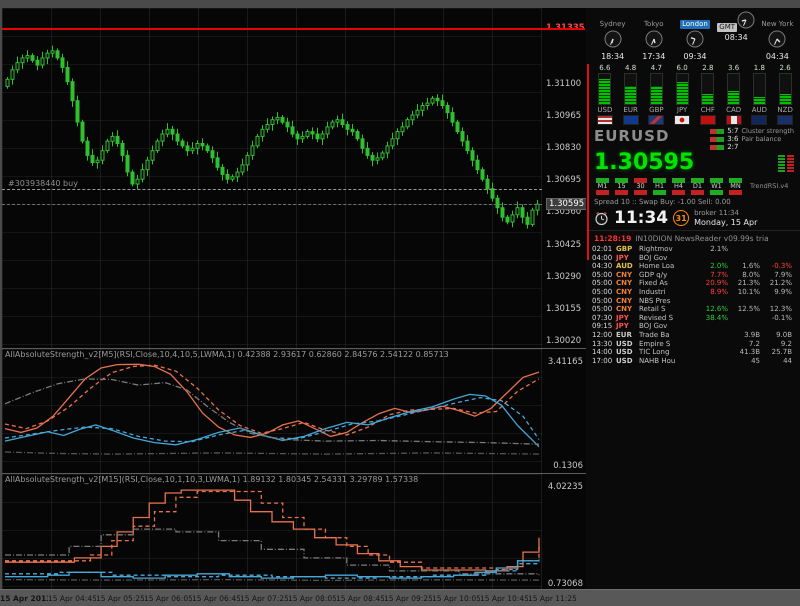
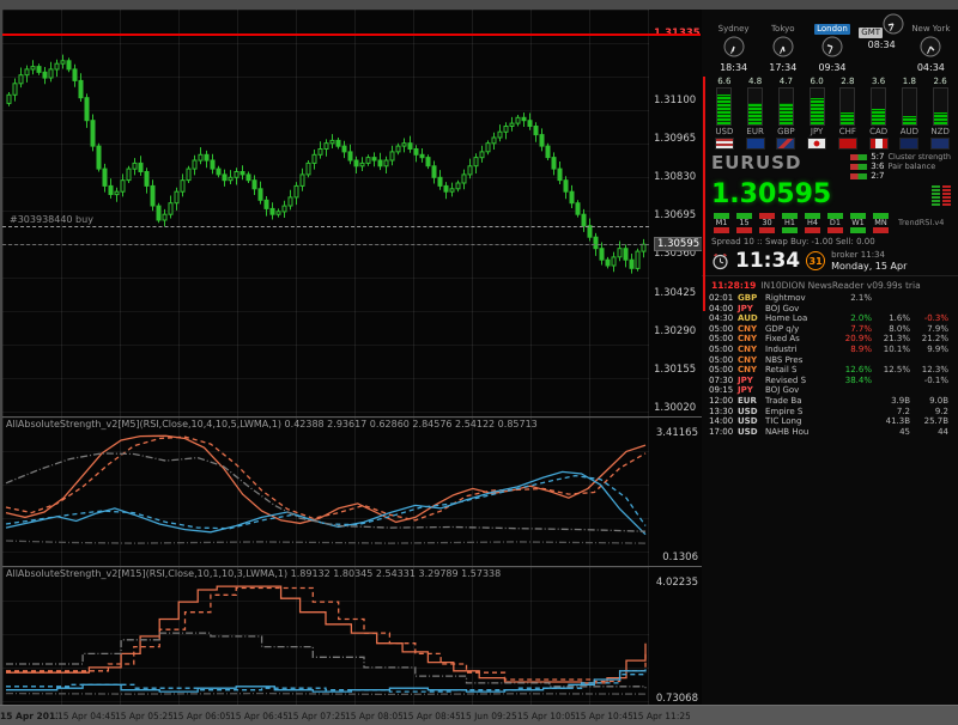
  #303938440 buy
  1.31100
  1.30965
  1.30830
  1.30695
  1.30560
  1.30425
  1.30290
  1.30155
  1.30020
  1.31335
  1.30595
  AllAbsoluteStrength_v2[M5](RSI,Close,10,4,10,5,LWMA,1) 0.42388 2.93617 0.62860 2.84576 2.54122 0.85713
  3.41165
  0.1306
  AllAbsoluteStrength_v2[M15](RSI,Close,10,1,10,3,LWMA,1) 1.89132 1.80345 2.54331 3.29789 1.57338
  4.02235
  0.73068
  Sydney
  18:34
  Tokyo
  17:34
  London
  09:34
  GMT
  08:34
  New York
  04:34
  6.6
  USD
  4.8
  EUR
  4.7
  GBP
  6.0
  JPY
  2.8
  CHF
  3.6
  CAD
  1.8
  AUD
  2.6
  NZD
  EURUSD
  5:7
  Cluster strength
  3:6
  Pair balance
  2:7
  1.30595
  M1
  15
  30
  H1
  H4
  D1
  W1
  MN
  TrendRSI.v4
  Spread 10 :: Swap Buy: -1.00 Sell: 0.00
  11:34
  31
  broker 11:34
  Monday, 15 Apr
  11:28:19 IN10DION NewsReader v09.99s tria
  02:01
  GBP
  Rightmov
  2.1%
  04:00
  JPY
  BOJ Gov
  04:30
  AUD
  Home Loa
  2.0%
  1.6%
  -0.3%
  05:00
  CNY
  GDP q/y
  7.7%
  8.0%
  7.9%
  05:00
  CNY
  Fixed As
  20.9%
  21.3%
  21.2%
  05:00
  CNY
  Industri
  8.9%
  10.1%
  9.9%
  05:00
  CNY
  NBS Pres
  05:00
  CNY
  Retail S
  12.6%
  12.5%
  12.3%
  07:30
  JPY
  Revised S
  38.4%
  -0.1%
  09:15
  JPY
  BOJ Gov
  12:00
  EUR
  Trade Ba
  3.9B
  9.0B
  13:30
  USD
  Empire S
  7.2
  9.2
  14:00
  USD
  TIC Long
  41.3B
  25.7B
  17:00
  USD
  NAHB Hou
  45
  44
  15 Apr 201
  15 Apr 04:45
  15 Apr 05:25
  15 Apr 06:05
  15 Apr 06:45
  15 Apr 07:25
  15 Apr 08:05
  15 Apr 08:45
- 15 Apr 09:25
+ 15 Jun 09:25
  15 Apr 10:05
  15 Apr 10:45
  15 Apr 11:25
